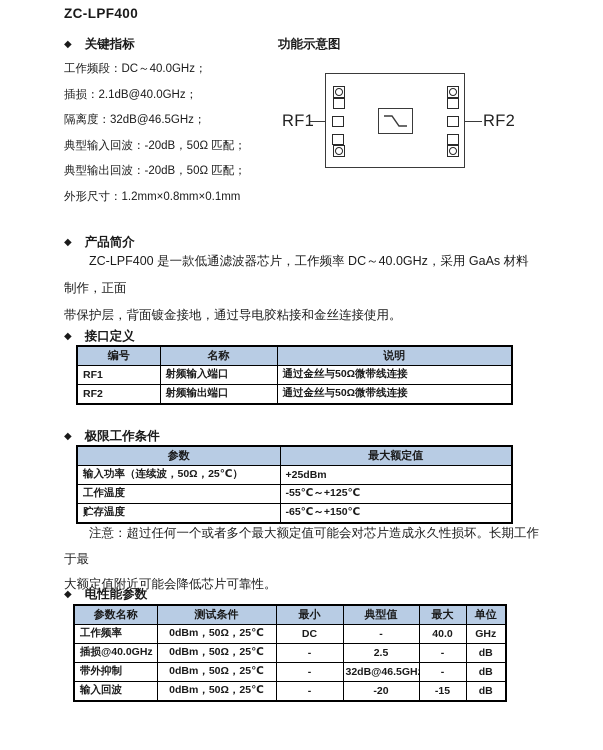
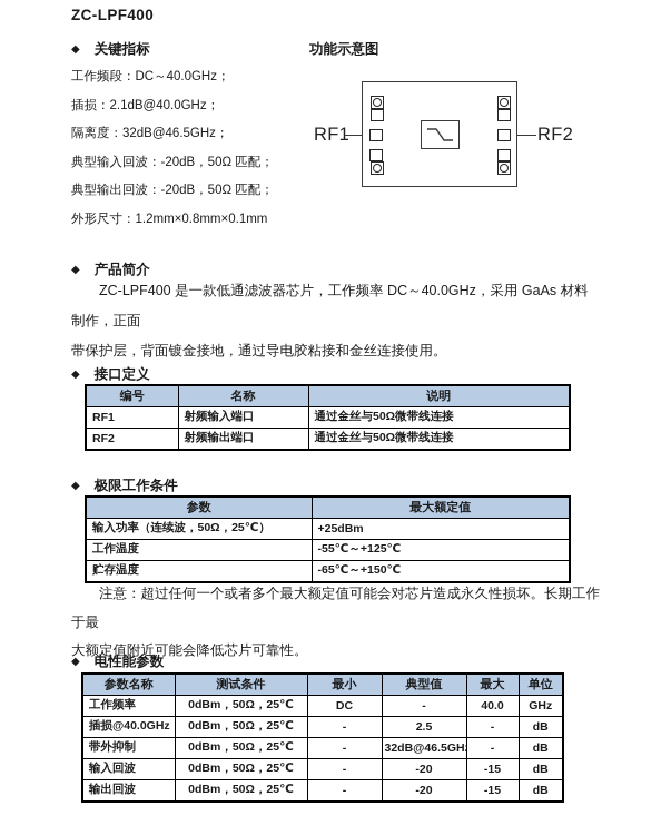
  ZC-LPF400
  ◆ 关键指标
  功能示意图
  工作频段：DC～40.0GHz；
  插损：2.1dB@40.0GHz；
  隔离度：32dB@46.5GHz；
  典型输入回波：-20dB，50Ω 匹配；
  典型输出回波：-20dB，50Ω 匹配；
  外形尺寸：1.2mm×0.8mm×0.1mm
  RF2
  ◆ 产品简介
  ZC-LPF400 是一款低通滤波器芯片，工作频率 DC～40.0GHz，采用 GaAs 材料制作，正面
  带保护层，背面镀金接地，通过导电胶粘接和金丝连接使用。
  ◆ 接口定义
  编号	名称	说明
  RF1	射频输入端口	通过金丝与50Ω微带线连接
  RF2	射频输出端口	通过金丝与50Ω微带线连接
  ◆ 极限工作条件
  参数	最大额定值
  输入功率（连续波，50Ω，25℃）	+25dBm
  工作温度	-55℃～+125℃
  贮存温度	-65℃～+150℃
  注意：超过任何一个或者多个最大额定值可能会对芯片造成永久性损坏。长期工作于最
  大额定值附近可能会降低芯片可靠性。
  ◆ 电性能参数
  参数名称	测试条件	最小	典型值	最大	单位
  工作频率	0dBm，50Ω，25℃	DC	-	40.0	GHz
  插损@40.0GHz	0dBm，50Ω，25℃	-	2.5	-	dB
  带外抑制	0dBm，50Ω，25℃	-	32dB@46.5GH	-	dB
  输入回波	0dBm，50Ω，25℃	-	-20	-15	dB
+ 输出回波	0dBm，50Ω，25℃	-	-20	-15	dB
